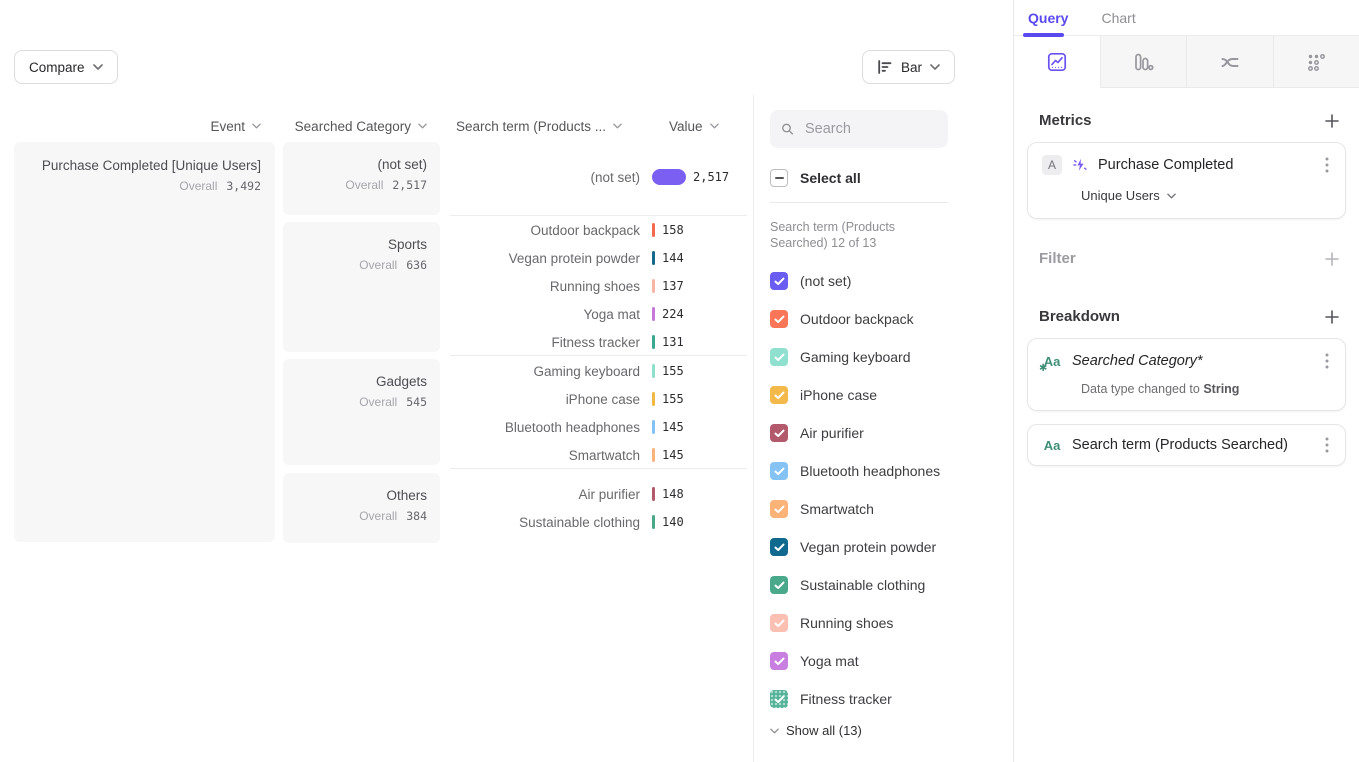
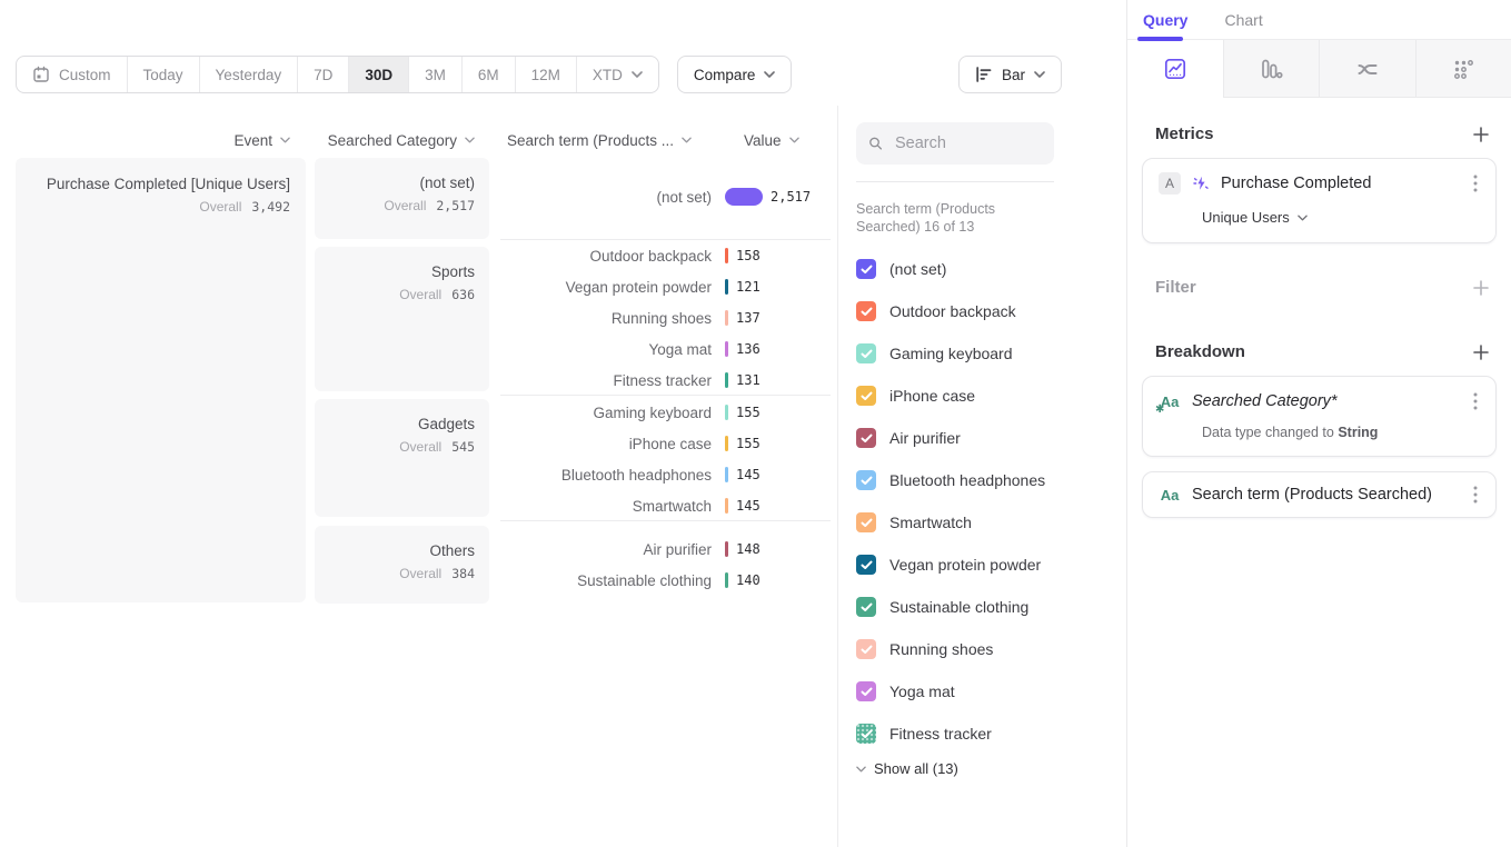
+ Custom
+ Today
+ Yesterday
+ 7D
+ 30D
+ 3M
+ 6M
+ 12M
+ XTD
  Compare
  Bar
  Event
  Searched Category
  Search term (Products ...
  Value
  Purchase Completed [Unique Users]
  Overall
  3,492
  (not set)
  Overall
  2,517
  Sports
  Overall
  636
  Gadgets
  Overall
  545
  Others
  Overall
  384
  (not set)
  2,517
  Outdoor backpack
  158
  Vegan protein powder
- 144
+ 121
  Running shoes
  137
  Yoga mat
- 224
+ 136
  Fitness tracker
  131
  Gaming keyboard
  155
  iPhone case
  155
  Bluetooth headphones
  145
  Smartwatch
  145
  Air purifier
  148
  Sustainable clothing
  140
  Search
- Select all
- Search term (Products Searched) 12 of 13
+ Search term (Products Searched) 16 of 13
  (not set)
  Outdoor backpack
  Gaming keyboard
  iPhone case
  Air purifier
  Bluetooth headphones
  Smartwatch
  Vegan protein powder
  Sustainable clothing
  Running shoes
  Yoga mat
  Fitness tracker
  Show all (13)
  Query
  Chart
  Metrics
  A
  Purchase Completed
  Unique Users
  Filter
  Breakdown
  Aa
  ✱
  Searched Category*
  Data type changed to String
  Aa
  Search term (Products Searched)
